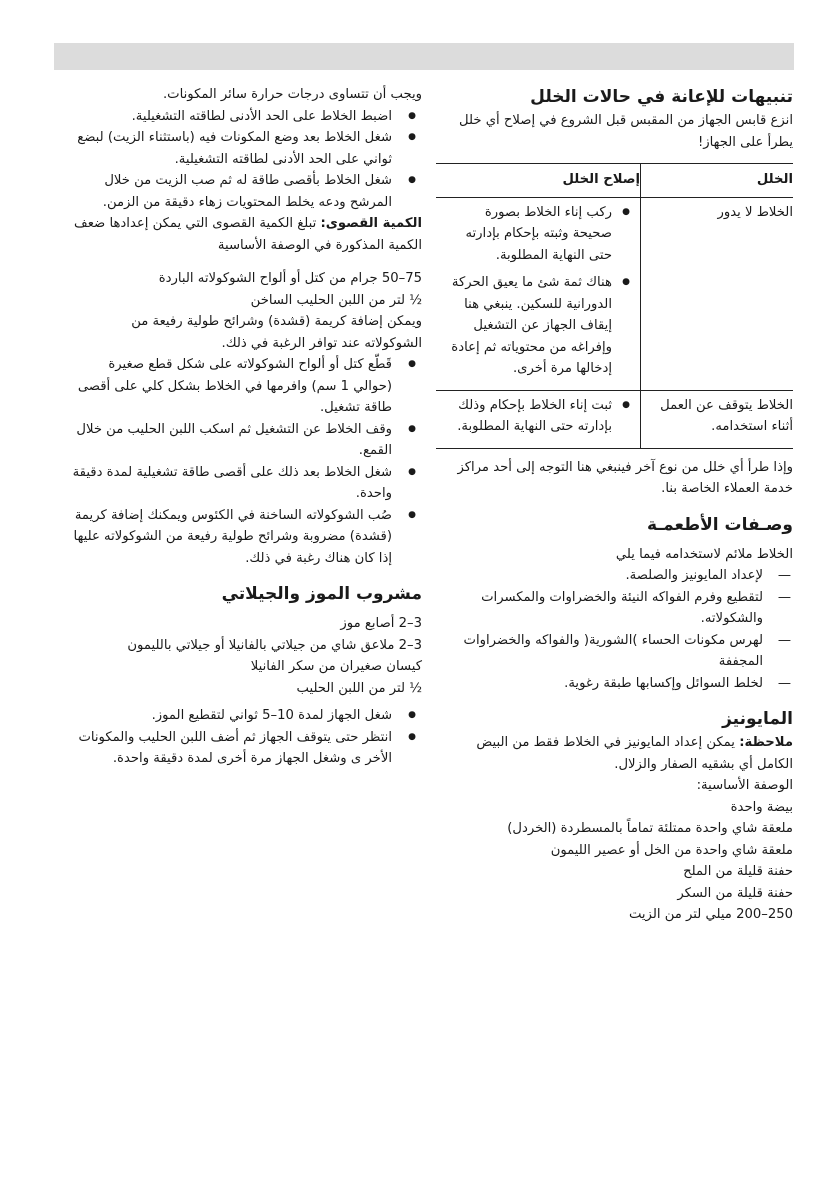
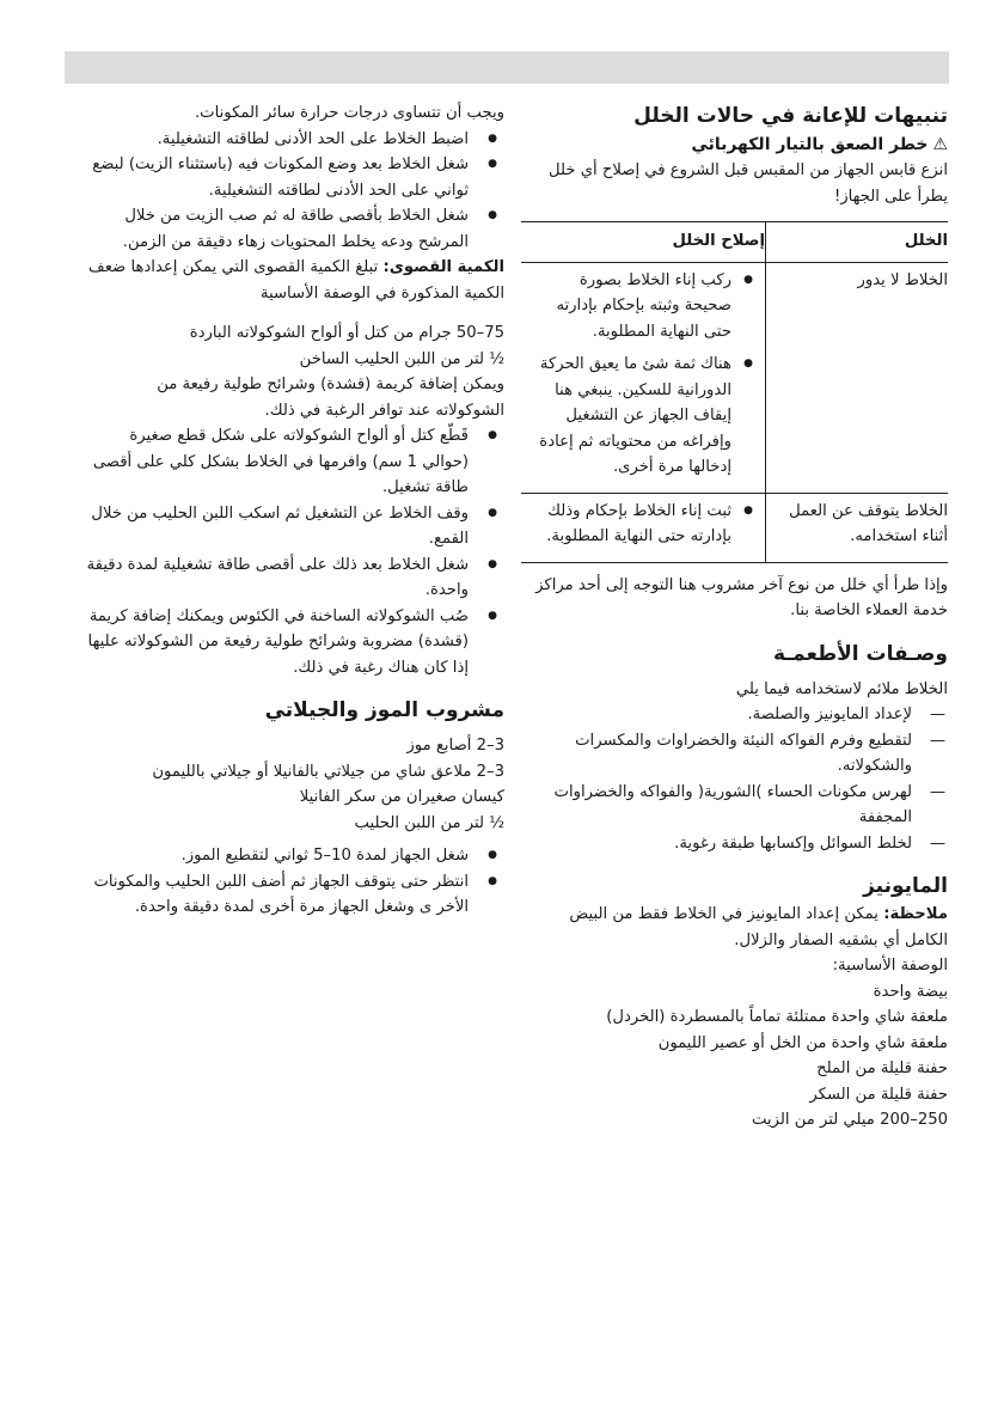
  تنبيهات للإعانة في حالات الخلل
+ ⚠خطر الصعق بالتيار الكهربائي
  انزع قابس الجهاز من المقبس قبل الشروع في إصلاح أي خلل يطرأ على الجهاز!
  الخلل	إصلاح الخلل
  الخلاط لا يدور	ركب إناء الخلاط بصورة صحيحة وثبته بإحكام بإدارته حتى النهاية المطلوبة. هناك ثمة شئ ما يعيق الحركة الدورانية للسكين. ينبغي هنا إيقاف الجهاز عن التشغيل وإفراغه من محتوياته ثم إعادة إدخالها مرة أخرى.
  الخلاط يتوقف عن العمل أثناء استخدامه.	ثبت إناء الخلاط بإحكام وذلك بإدارته حتى النهاية المطلوبة.
- وإذا طرأ أي خلل من نوع آخر فينبغي هنا التوجه إلى أحد مراكز خدمة العملاء الخاصة بنا.
+ وإذا طرأ أي خلل من نوع آخر مشروب هنا التوجه إلى أحد مراكز خدمة العملاء الخاصة بنا.
  وصـفات الأطعمـة
  الخلاط ملائم لاستخدامه فيما يلي
  لإعداد المايونيز والصلصة.
  لتقطيع وفرم الفواكه النيئة والخضراوات والمكسرات والشكولاته.
  لهرس مكونات الحساء )الشورية( والفواكه والخضراوات المجففة
  لخلط السوائل وإكسابها طبقة رغوية.
  المايونيز
  ملاحظة: يمكن إعداد المايونيز في الخلاط فقط من البيض الكامل أي بشقيه الصفار والزلال.
  الوصفة الأساسية:
  بيضة واحدة
  ملعقة شاي واحدة ممتلئة تماماً بالمسطردة (الخردل)
  ملعقة شاي واحدة من الخل أو عصير الليمون
  حفنة قليلة من الملح
  حفنة قليلة من السكر
  250–200 ميلي لتر من الزيت
  ويجب أن تتساوى درجات حرارة سائر المكونات.
  اضبط الخلاط على الحد الأدنى لطاقته التشغيلية.
  شغل الخلاط بعد وضع المكونات فيه (باستثناء الزيت) لبضع ثواني على الحد الأدنى لطاقته التشغيلية.
  شغل الخلاط بأقصى طاقة له ثم صب الزيت من خلال المرشح ودعه يخلط المحتويات زهاء دقيقة من الزمن.
  الكمية القصوى: تبلغ الكمية القصوى التي يمكن إعدادها ضعف الكمية المذكورة في الوصفة الأساسية
  75–50 جرام من كتل أو ألواح الشوكولاته الباردة
  ½ لتر من اللبن الحليب الساخن
  ويمكن إضافة كريمة (قشدة) وشرائح طولية رفيعة من الشوكولاته عند توافر الرغبة في ذلك.
  قَطّع كتل أو ألواح الشوكولاته على شكل قطع صغيرة (حوالي 1 سم) وافرمها في الخلاط بشكل كلي على أقصى طاقة تشغيل.
  وقف الخلاط عن التشغيل ثم اسكب اللبن الحليب من خلال القمع.
  شغل الخلاط بعد ذلك على أقصى طاقة تشغيلية لمدة دقيقة واحدة.
  صُب الشوكولاته الساخنة في الكئوس ويمكنك إضافة كريمة (قشدة) مضروبة وشرائح طولية رفيعة من الشوكولاته عليها إذا كان هناك رغبة في ذلك.
  مشروب الموز والجيلاتي
  3–2 أصابع موز
  3–2 ملاعق شاي من جيلاتي بالفانيلا أو جيلاتي بالليمون
  كيسان صغيران من سكر الفانيلا
  ½ لتر من اللبن الحليب
  شغل الجهاز لمدة 10–5 ثواني لتقطيع الموز.
  انتظر حتى يتوقف الجهاز ثم أضف اللبن الحليب والمكونات الأخر ى وشغل الجهاز مرة أخرى لمدة دقيقة واحدة.
